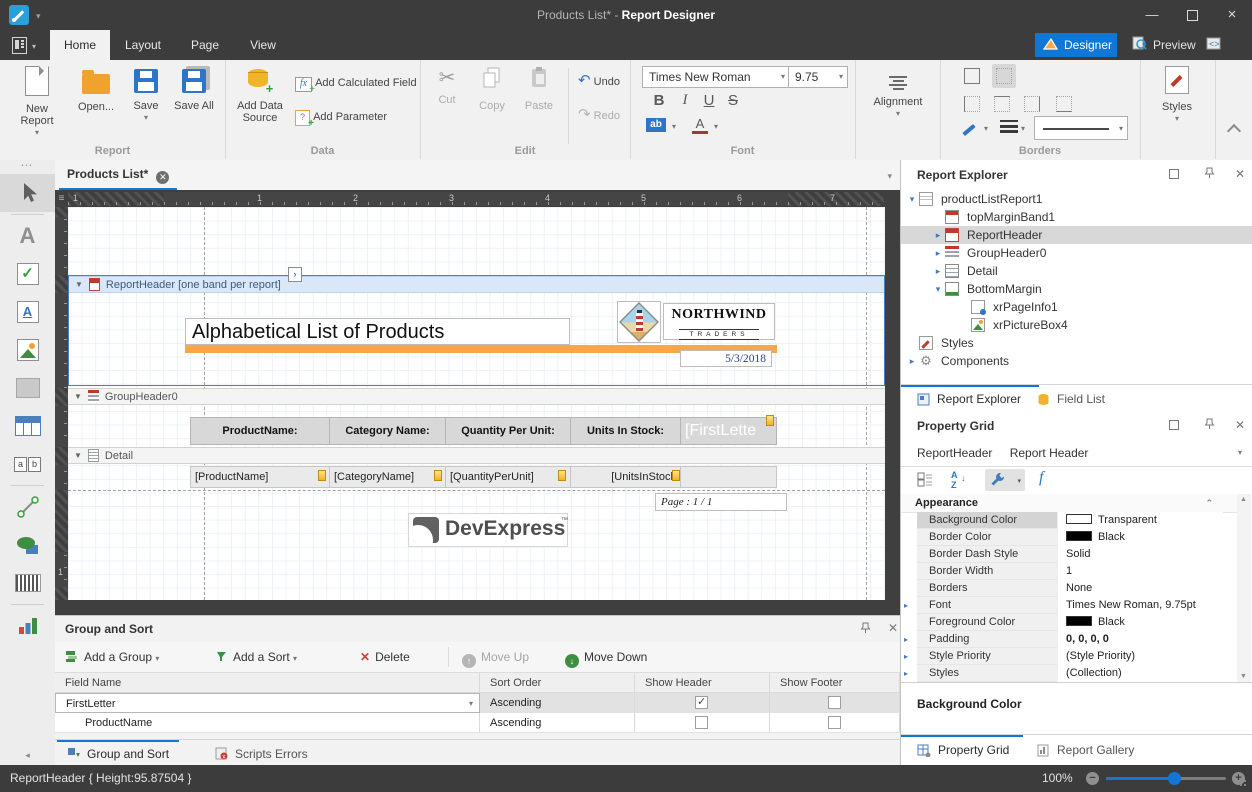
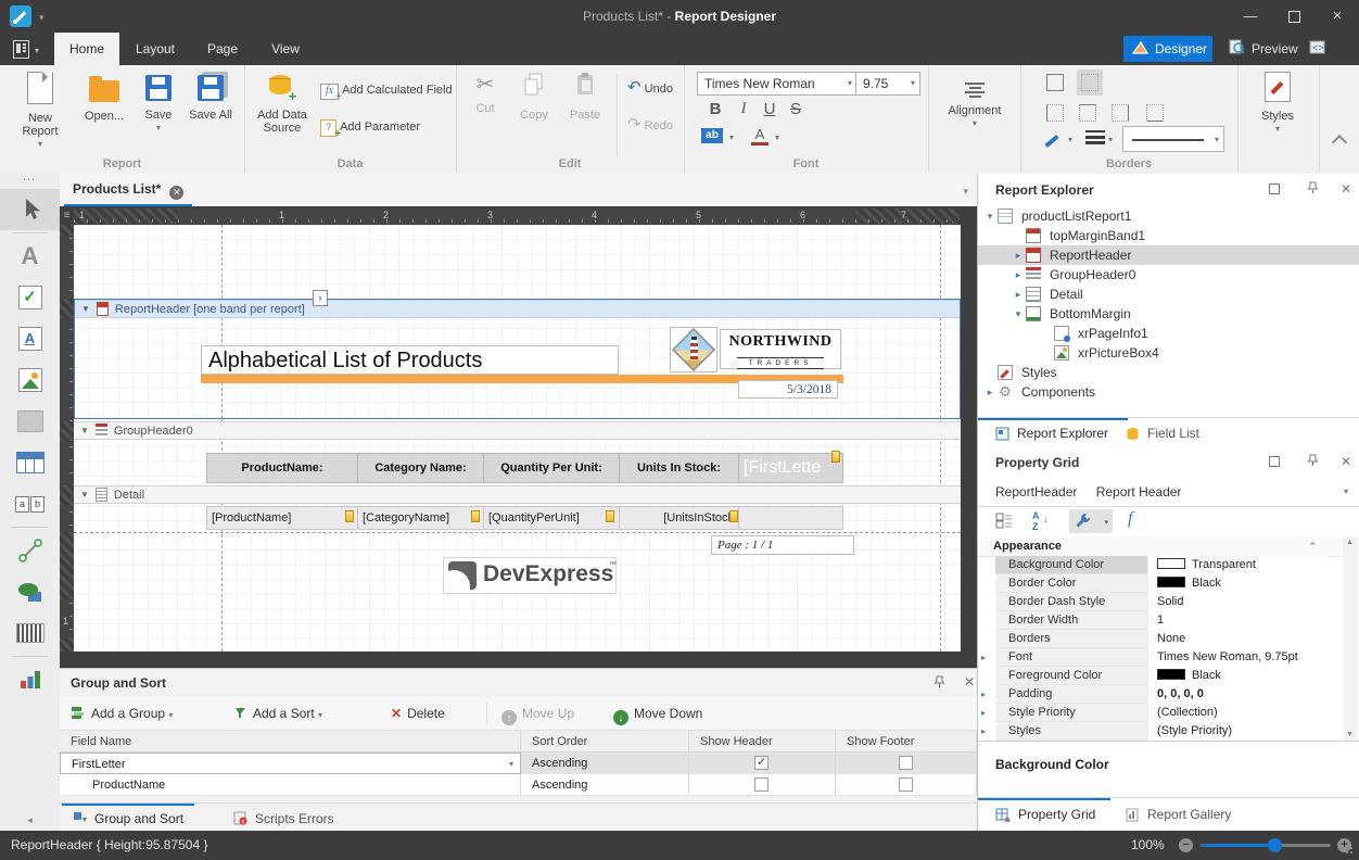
  ▾
  Products List* - Report Designer
  —
  ×
  ▾
  Home
  Layout
  Page
  View
  Designer
  Preview
  <>
  New Report
  ▾
  Open...
  Save
  ▾
  Save All
  Report
  +
  Add Data Source
  fx Add Calculated Field
  ? Add Parameter
  Data
  ✂
  Cut
  Copy
  Paste
  ↶ Undo
  ↷ Redo
  Edit
  Times New Roman
  ▾
  9.75
  ▾
  B
  I
  U
  S
  ab
  ▾
  A
  ▾
  Font
  Alignment
  ▾
  ▾
  ▾
  ▾
  Borders
  Styles
  ▾
  ⋯
  A
  ✓
  A
  a
  b
  ◂
  Products List* ✕
  ▾
  ≡
  1
  1
  2
  3
  4
  5
  6
  7
  1
  ▼
  ReportHeader [one band per report]
  ›
  Alphabetical List of Products
  NORTHWIND
  5/3/2018
  ▼
  GroupHeader0
  ProductName:
  Category Name:
  Quantity Per Unit:
  Units In Stock:
  [FirstLette
  ▼
  Detail
  [ProductName]
  [CategoryName]
  [QuantityPerUnit]
  [UnitsInStoc
  Page : 1 / 1
  DevExpress
  Group and Sort
  ✕
  Add a Group ▾
  Add a Sort ▾
  ✕ Delete
  ↑ Move Up
  ↓ Move Down
  Field Name
  Sort Order
  Show Header
  Show Footer
  FirstLetter
  ▾
  Ascending
  ProductName
  Ascending
  Group and Sort
  Scripts Errors
  Report Explorer
  ✕
  ▾
  productListReport1
  topMarginBand1
  ▸
  ReportHeader
  ▸
  GroupHeader0
  ▸
  Detail
  ▾
  BottomMargin
  xrPageInfo1
  xrPictureBox4
  Styles
  ▸
  ⚙
  Components
  Report Explorer
  Field List
  Property Grid
  ✕
  ReportHeader Report Header
  ▾
  A
  Z
  ↓
  f
  Appearance
  ⌃
  Background Color
  Transparent
  Border Color
  Black
  Border Dash Style
  Solid
  Border Width
  1
  Borders
  None
  ▸
  Font
  Times New Roman, 9.75pt
  Foreground Color
  Black
  ▸
  Padding
  0, 0, 0, 0
  ▸
  Style Priority
- (Style Priority)
+ (Collection)
  ▸
  Styles
- (Collection)
+ (Style Priority)
  Background Color
  Property Grid
  Report Gallery
  ReportHeader { Height:95.87504 }
  100%
  −
  +
